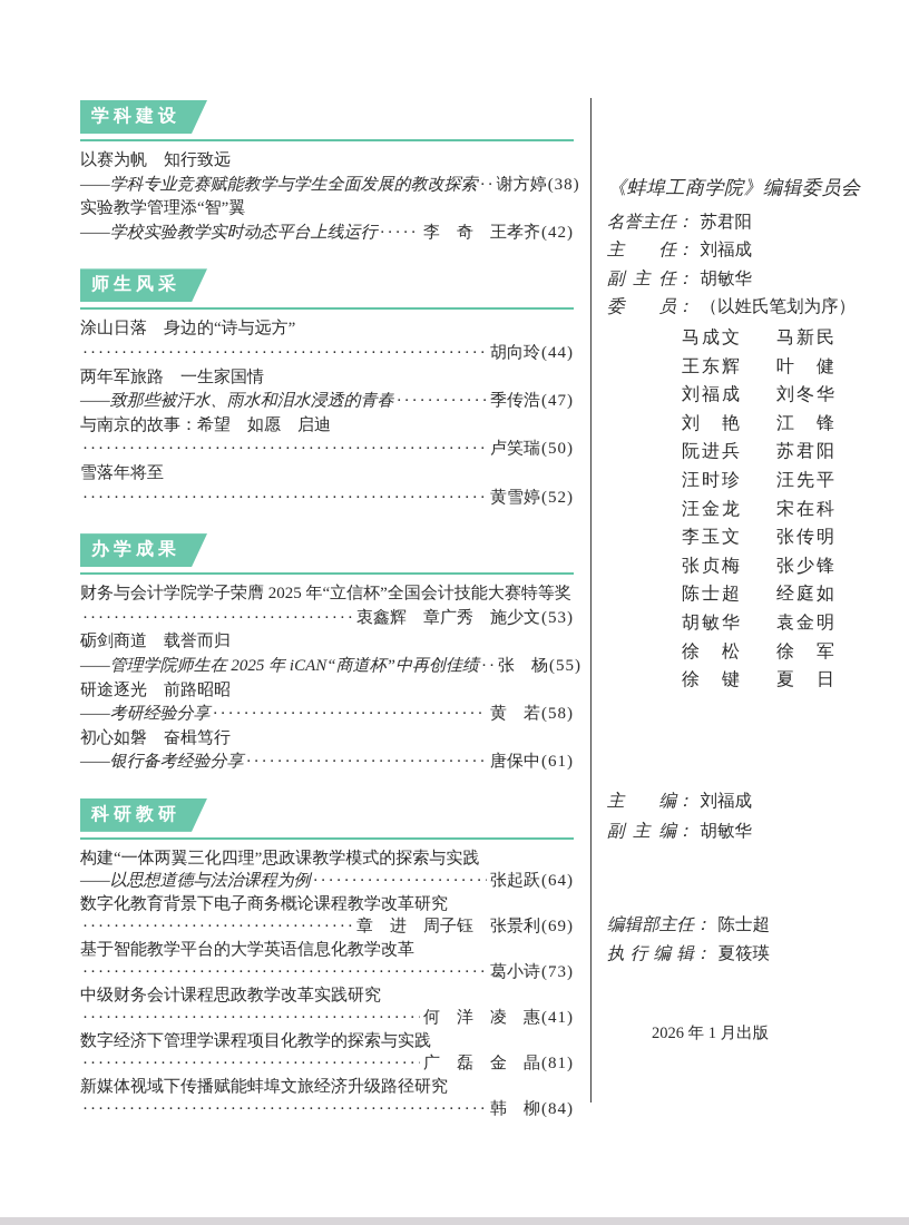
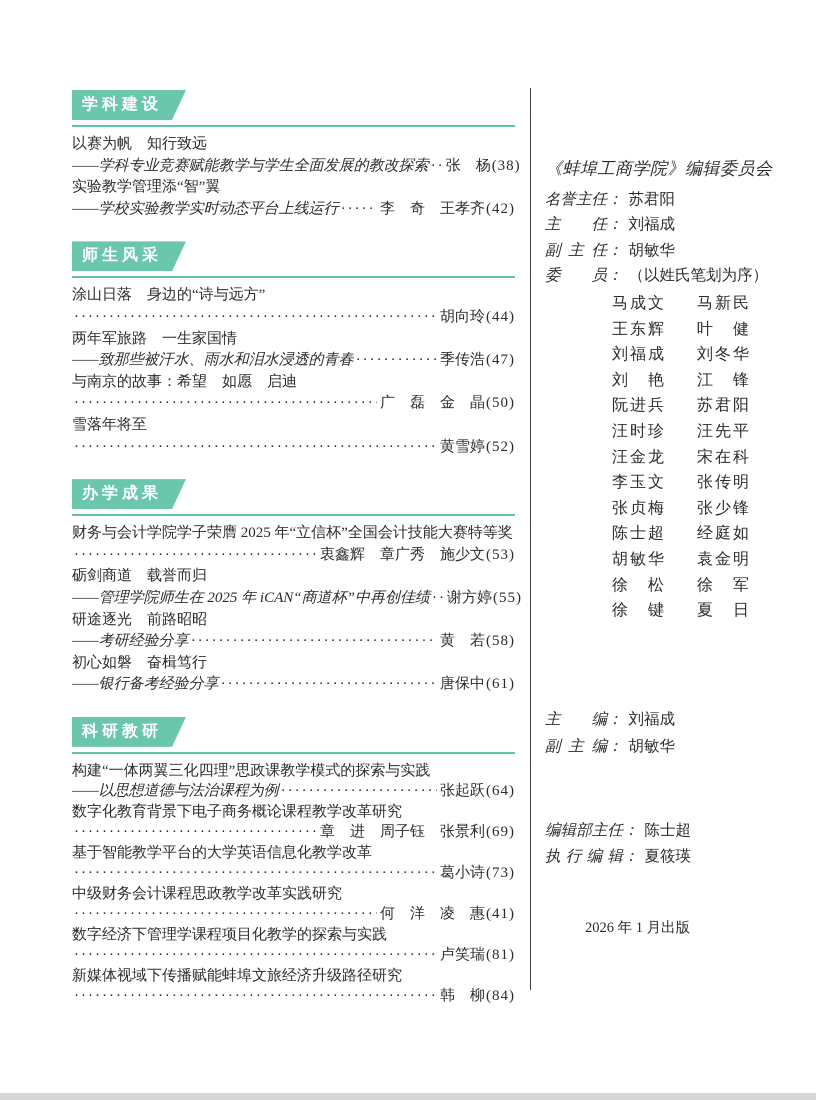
  学科建设
  以赛为帆 知行致远
  ——学科专业竞赛赋能教学与学生全面发展的教改探索
- 谢方婷
+ 张 杨
  (38)
  实验教学管理添“智”翼
  ——学校实验教学实时动态平台上线运行
  李 奇 王孝齐
  (42)
  师生风采
  涂山日落 身边的“诗与远方”
  胡向玲
  (44)
  两年军旅路 一生家国情
  ——致那些被汗水、雨水和泪水浸透的青春
  季传浩
  (47)
  与南京的故事：希望 如愿 启迪
- 卢笑瑞
+ 广 磊 金 晶
  (50)
  雪落年将至
  黄雪婷
  (52)
  办学成果
  财务与会计学院学子荣膺 2025 年“立信杯”全国会计技能大赛特等奖
  衷鑫辉 章广秀 施少文
  (53)
  砺剑商道 载誉而归
  ——管理学院师生在 2025 年 iCAN“商道杯”中再创佳绩
- 张 杨
+ 谢方婷
  (55)
  研途逐光 前路昭昭
  ——考研经验分享
  黄 若
  (58)
  初心如磐 奋楫笃行
  ——银行备考经验分享
  唐保中
  (61)
  科研教研
  构建“一体两翼三化四理”思政课教学模式的探索与实践
  ——以思想道德与法治课程为例
  张起跃
  (64)
  数字化教育背景下电子商务概论课程教学改革研究
  章 进 周子钰 张景利
  (69)
  基于智能教学平台的大学英语信息化教学改革
  葛小诗
  (73)
  中级财务会计课程思政教学改革实践研究
  何 洋 凌 惠
  (41)
  数字经济下管理学课程项目化教学的探索与实践
- 广 磊 金 晶
+ 卢笑瑞
  (81)
  新媒体视域下传播赋能蚌埠文旅经济升级路径研究
  韩 柳
  (84)
  《蚌埠工商学院》编辑委员会
  名誉主任： 苏君阳
  主任： 刘福成
  副主任： 胡敏华
  委员： （以姓氏笔划为序）
  马成文
  马新民
  王东辉
  叶健
  刘福成
  刘冬华
  刘艳
  江锋
  阮进兵
  苏君阳
  汪时珍
  汪先平
  汪金龙
  宋在科
  李玉文
  张传明
  张贞梅
  张少锋
  陈士超
  经庭如
  胡敏华
  袁金明
  徐松
  徐军
  徐键
  夏日
  主编： 刘福成
  副主编： 胡敏华
  编辑部主任： 陈士超
  执行编辑： 夏筱瑛
  2026 年 1 月出版
